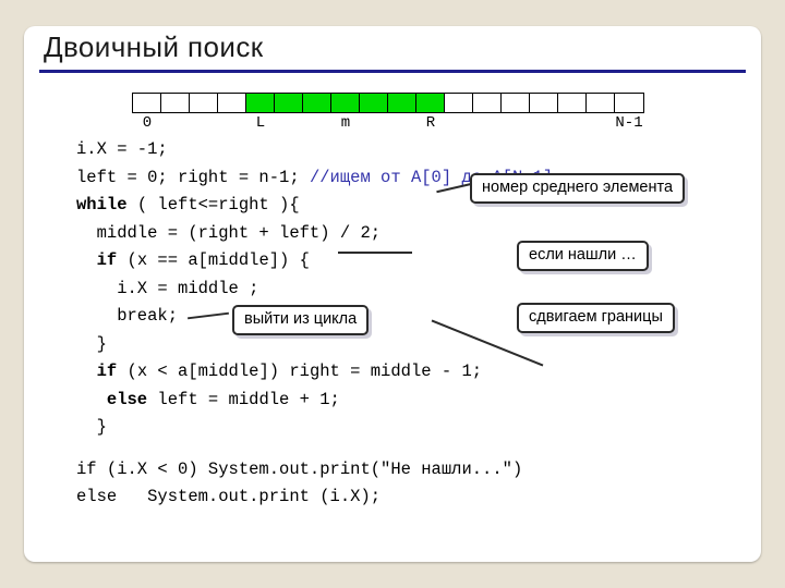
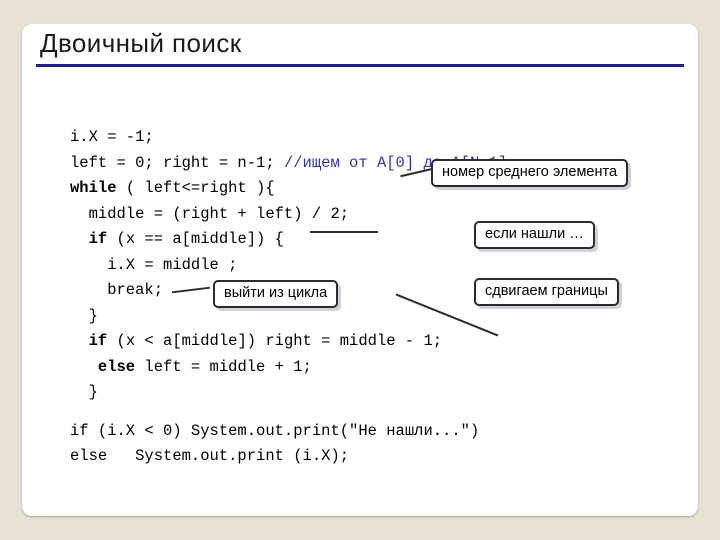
  Двоичный поиск
- 0
- L
- m
- R
- N-1
  i.X = -1;
  left = 0; right = n-1; //ищем от A[0] д
  while ( left<=right ){
  middle = (right + left) / 2;
  if (x == a[middle]) {
  i.X = middle ;
  break;
  }
  if (x < a[middle]) right = middle - 1;
  else left = middle + 1;
  }
  if (i.X < 0) System.out.print("Не нашли...")
  else System.out.print (i.X);
  номер среднего элемента
  если нашли …
  выйти из цикла
  сдвигаем границы
